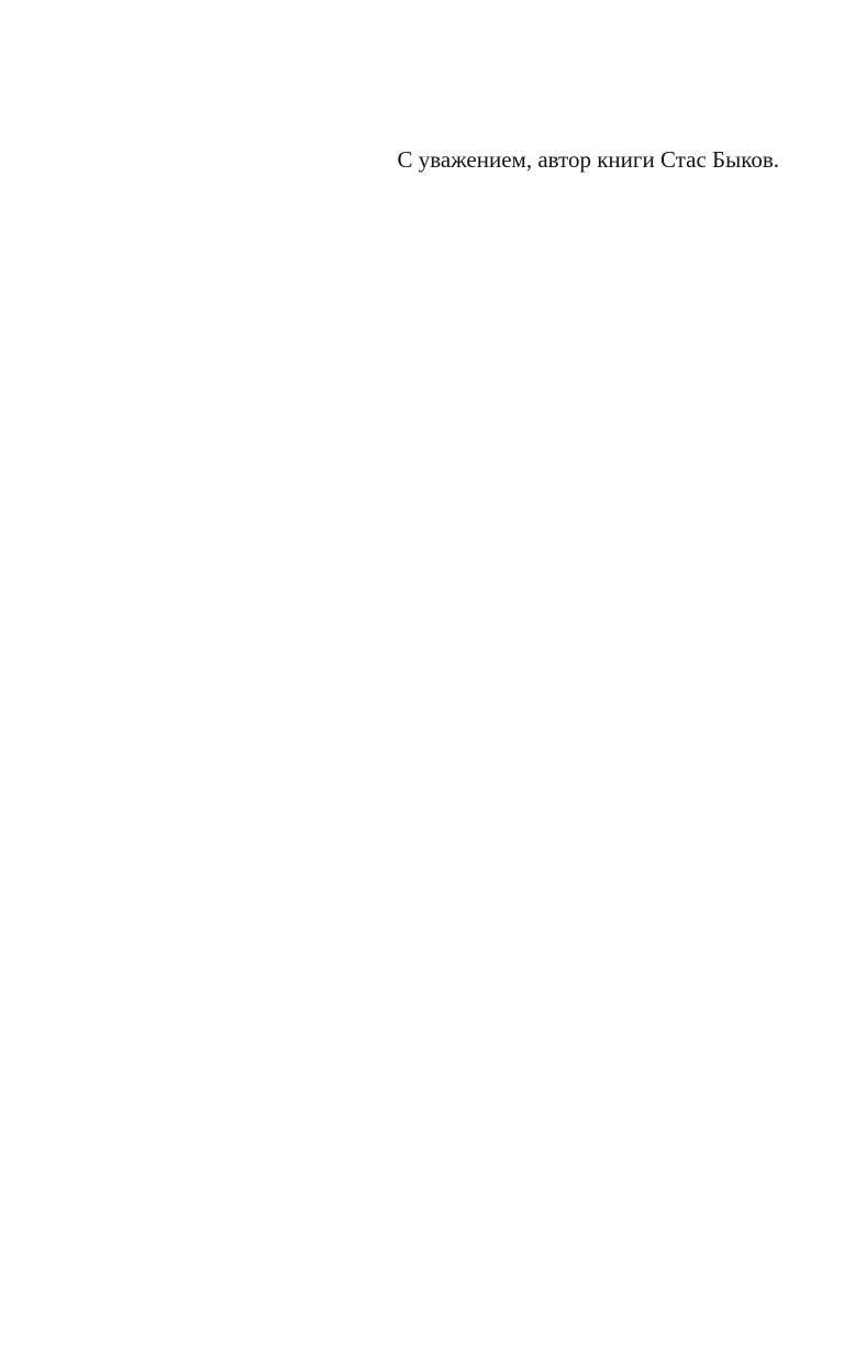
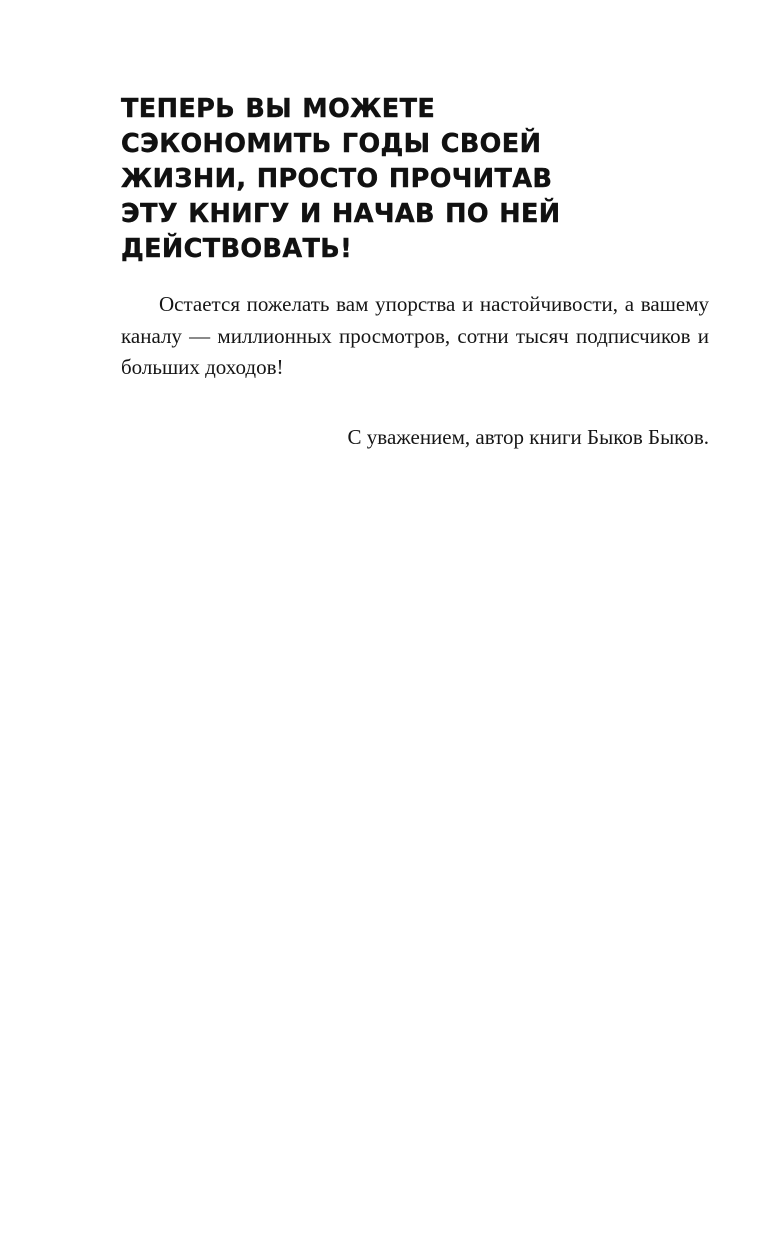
+ ТЕПЕРЬ ВЫ МОЖЕТЕ СЭКОНОМИТЬ ГОДЫ СВОЕЙ ЖИЗНИ, ПРОСТО ПРОЧИТАВ ЭТУ КНИГУ И НАЧАВ ПО НЕЙ ДЕЙСТВОВАТЬ!
+ Остается пожелать вам упорства и настойчивости, а вашему каналу — миллионных просмотров, сотни тысяч подписчиков и больших доходов!
- С уважением, автор книги Стас Быков.
+ С уважением, автор книги Быков Быков.
